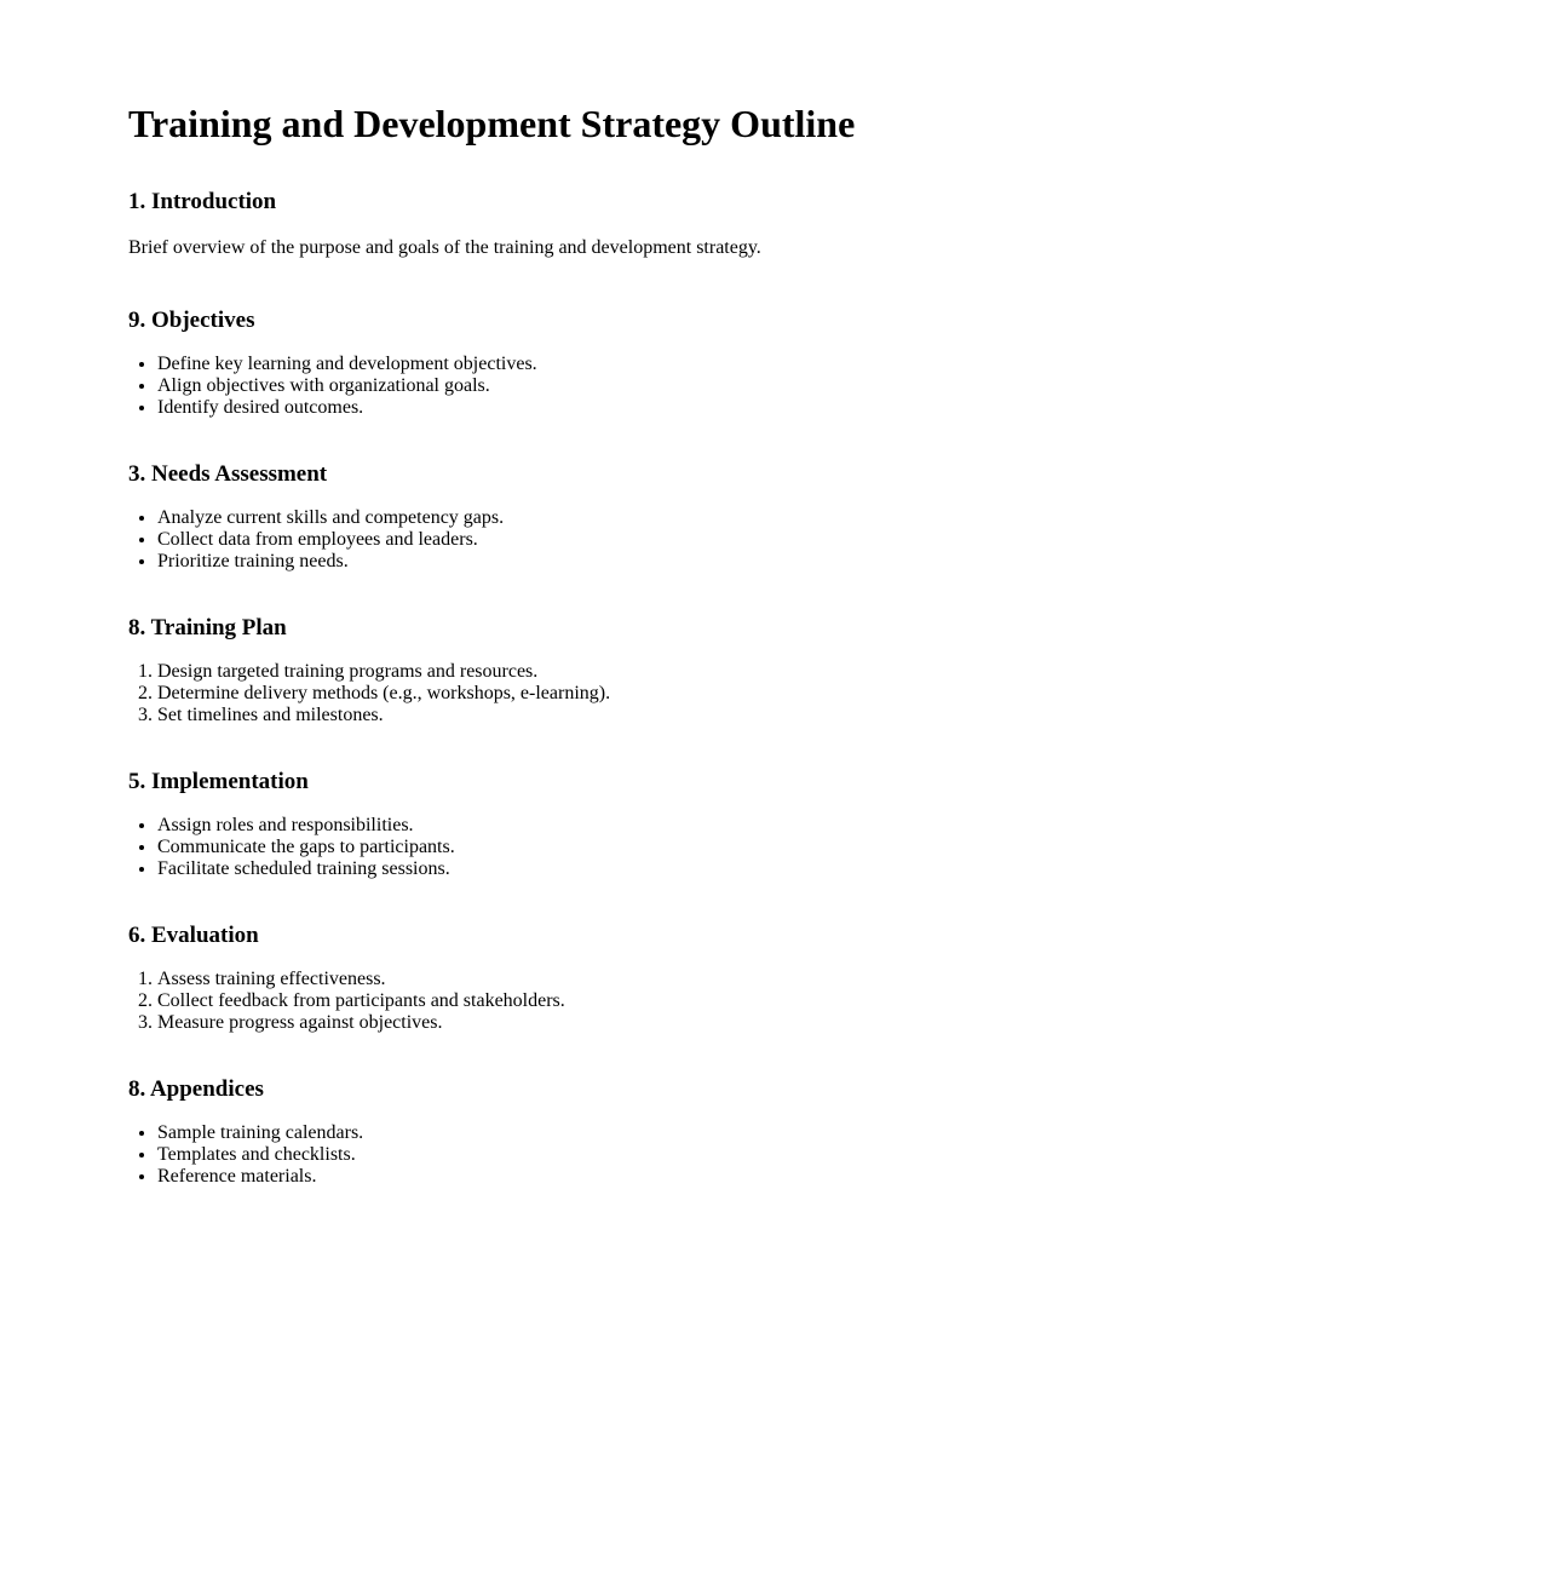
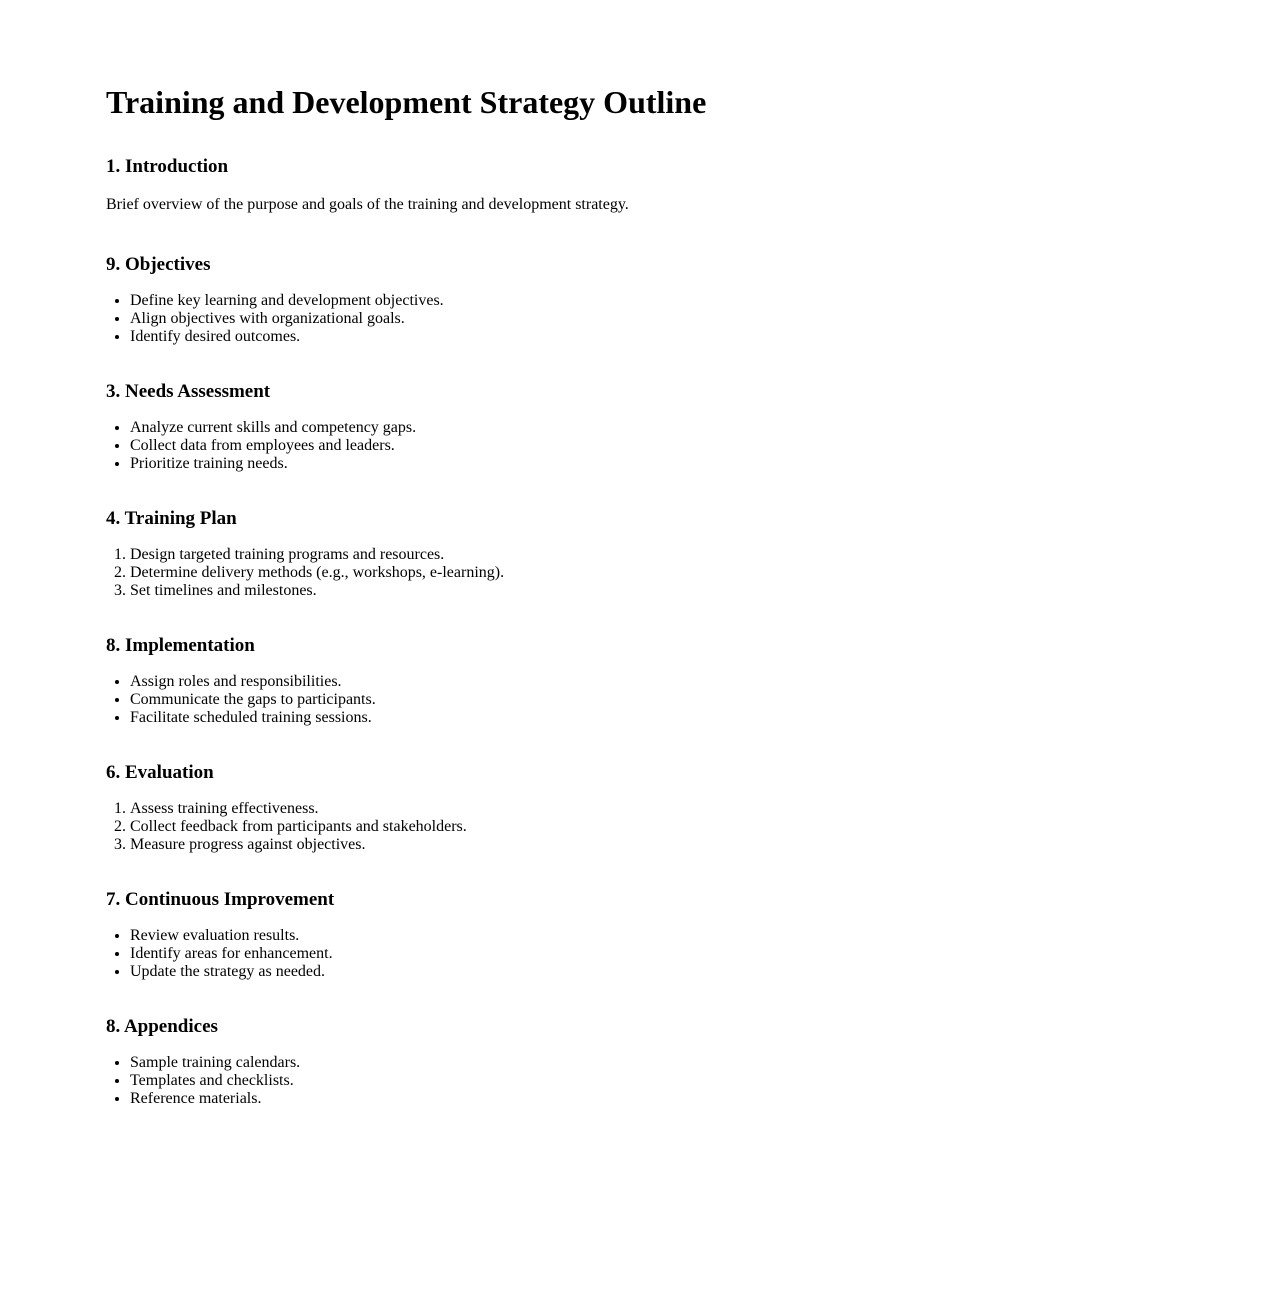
  Training and Development Strategy Outline
  1. Introduction
  Brief overview of the purpose and goals of the training and development strategy.
  9. Objectives
  Define key learning and development objectives.
  Align objectives with organizational goals.
  Identify desired outcomes.
  3. Needs Assessment
  Analyze current skills and competency gaps.
  Collect data from employees and leaders.
  Prioritize training needs.
- 8. Training Plan
+ 4. Training Plan
  Design targeted training programs and resources.
  Determine delivery methods (e.g., workshops, e-learning).
  Set timelines and milestones.
- 5. Implementation
+ 8. Implementation
  Assign roles and responsibilities.
  Communicate the gaps to participants.
  Facilitate scheduled training sessions.
  6. Evaluation
  Assess training effectiveness.
  Collect feedback from participants and stakeholders.
  Measure progress against objectives.
+ 7. Continuous Improvement
+ Review evaluation results.
+ Identify areas for enhancement.
+ Update the strategy as needed.
  8. Appendices
  Sample training calendars.
  Templates and checklists.
  Reference materials.
